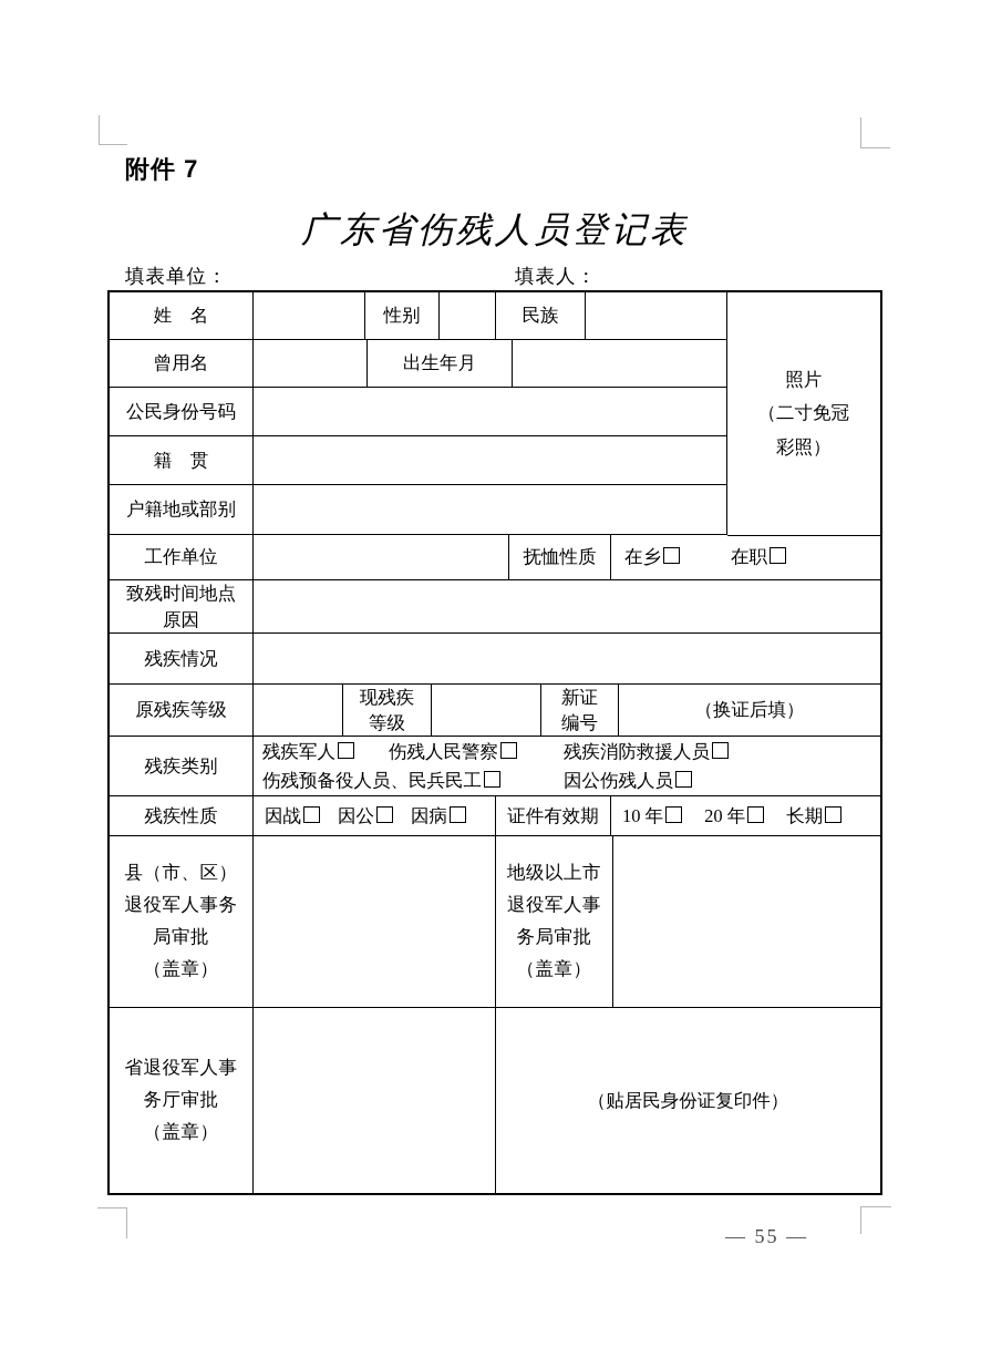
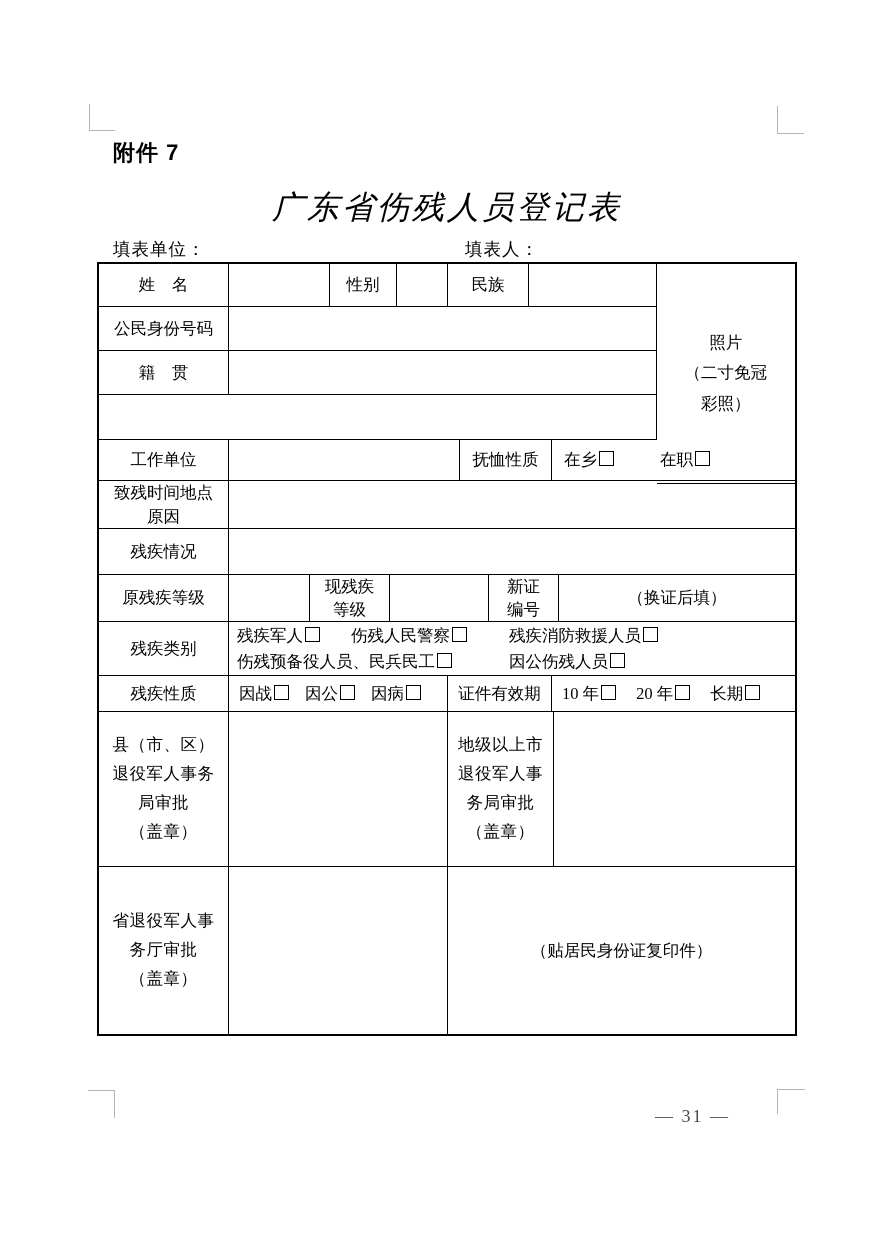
  附件 7
  广东省伤残人员登记表
  填表单位：
  填表人：
  照片
  （二寸免冠
  彩照）
  姓 名
  性别
  民族
- 曾用名
- 出生年月
  公民身份号码
  籍 贯
- 户籍地或部别
  工作单位
  抚恤性质
  在乡
  在职
  致残时间地点
  原因
  残疾情况
  原残疾等级
  现残疾
  等级
  新证
  编号
  （换证后填）
  残疾类别
  残疾军人
  伤残人民警察
  残疾消防救援人员
  伤残预备役人员、民兵民工
  因公伤残人员
  残疾性质
  因战
  因公
  因病
  证件有效期
  10 年
  20 年
  长期
  县（市、区）
  退役军人事务
  局审批
  （盖章）
  地级以上市
  退役军人事
  务局审批
  （盖章）
  省退役军人事
  务厅审批
  （盖章）
  （贴居民身份证复印件）
- — 55 —
+ — 31 —
